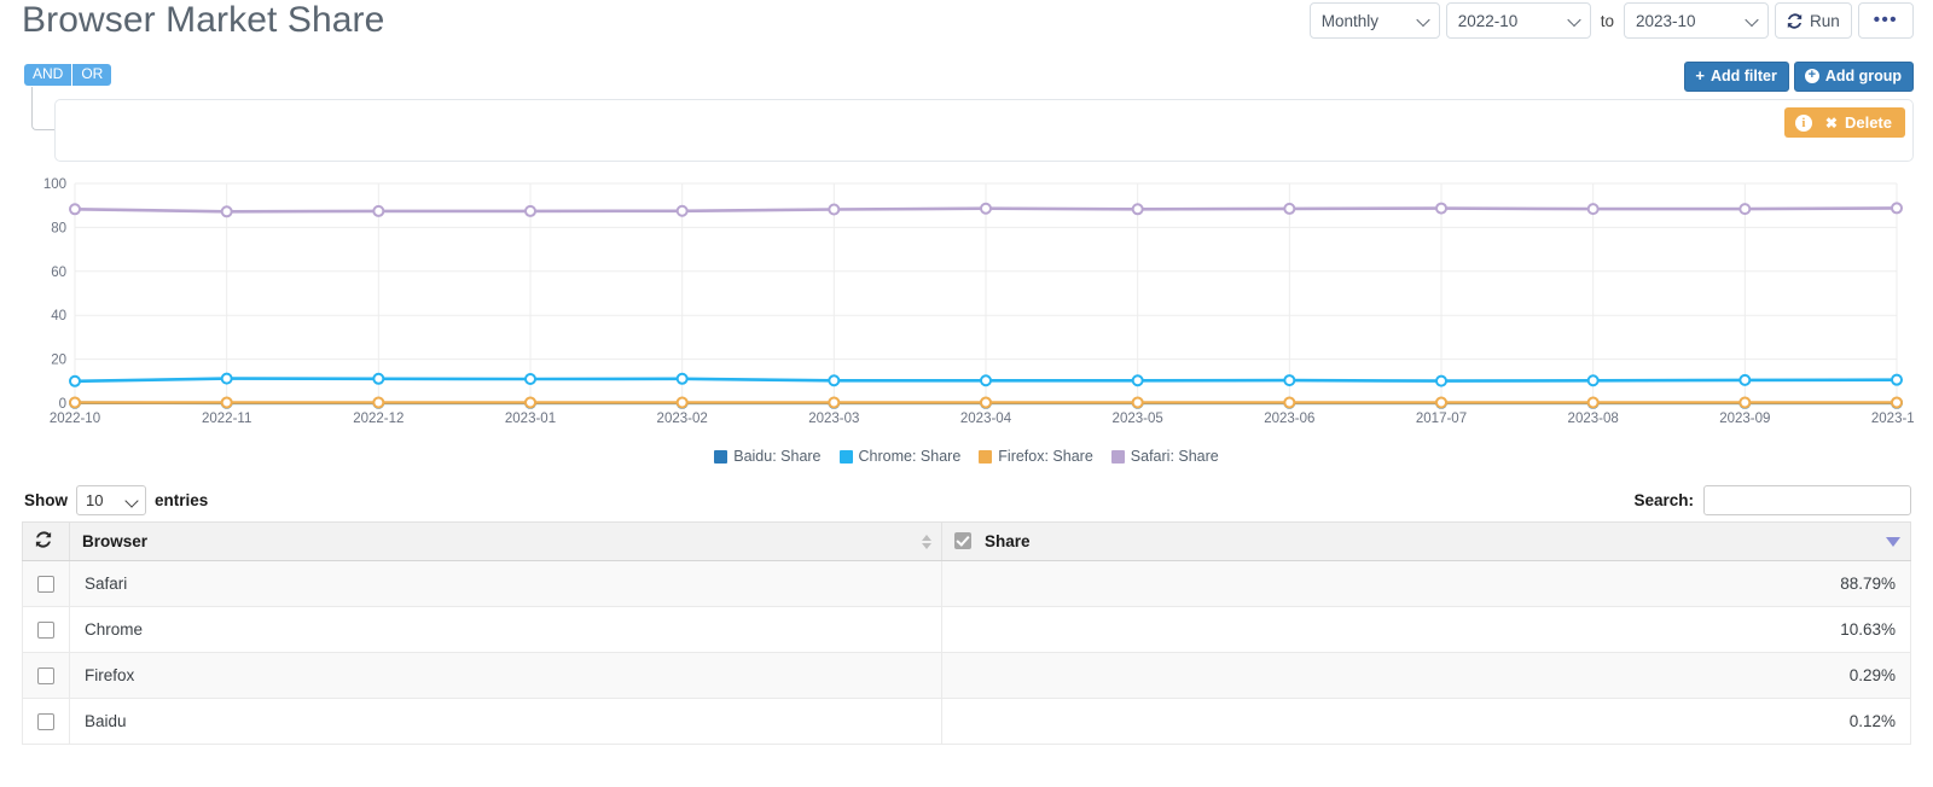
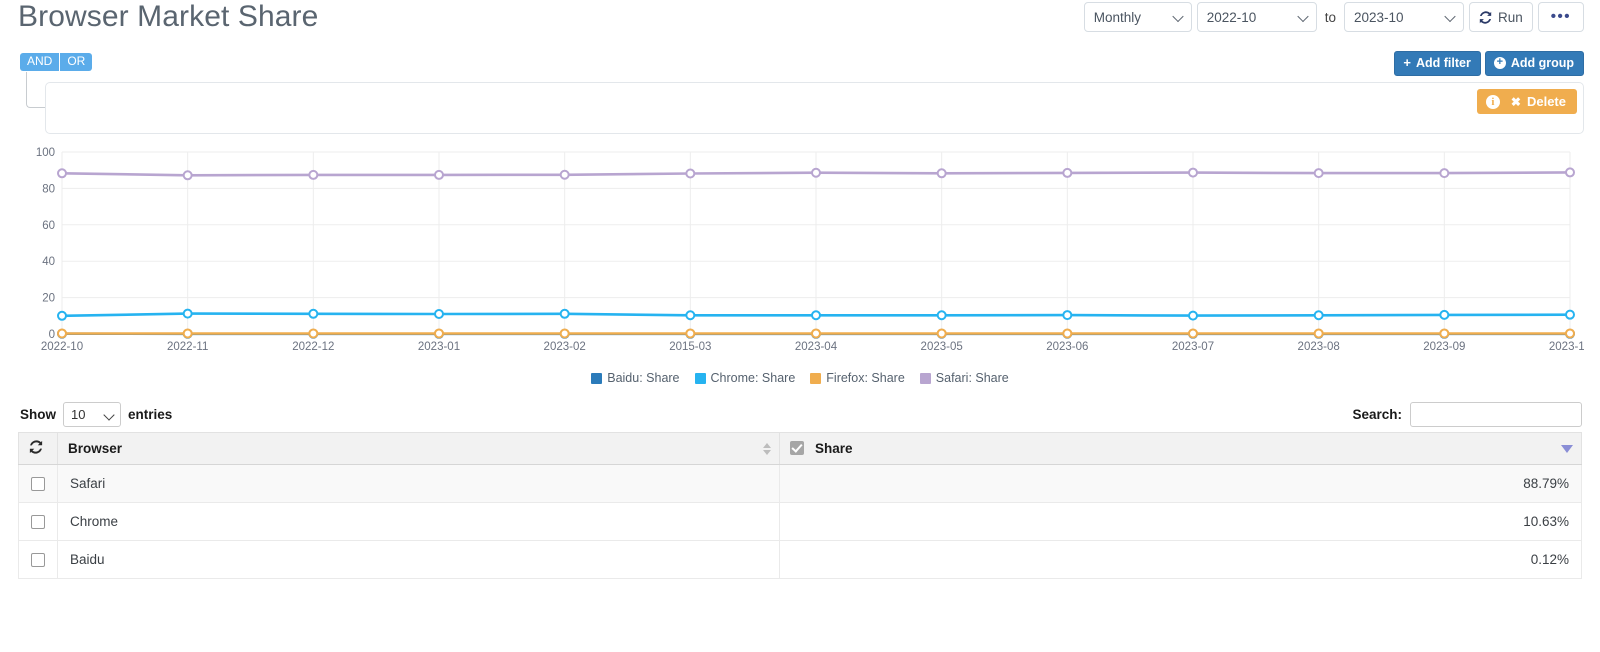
  Browser Market Share
  Monthly
  2022-10
  to
  2023-10
  Run
  •••
  AND
  OR
  +
  Add filter
  +
  Add group
  i
  ✖
  Delete
  0
  20
  40
  60
  80
  100
  2022-10
  2022-11
  2022-12
  2023-01
  2023-02
- 2023-03
+ 2015-03
  2023-04
  2023-05
  2023-06
- 2017-07
+ 2023-07
  2023-08
  2023-09
  2023-1
  Baidu: Share
  Chrome: Share
  Firefox: Share
  Safari: Share
  Show
  10
  entries
  Search:
  	Browser	Share
  	Safari	88.79%
  	Chrome	10.63%
- 	Firefox	0.29%
  	Baidu	0.12%
